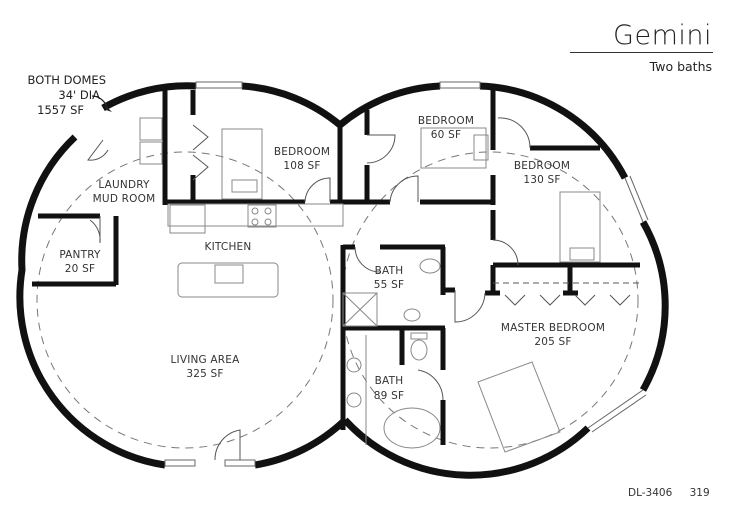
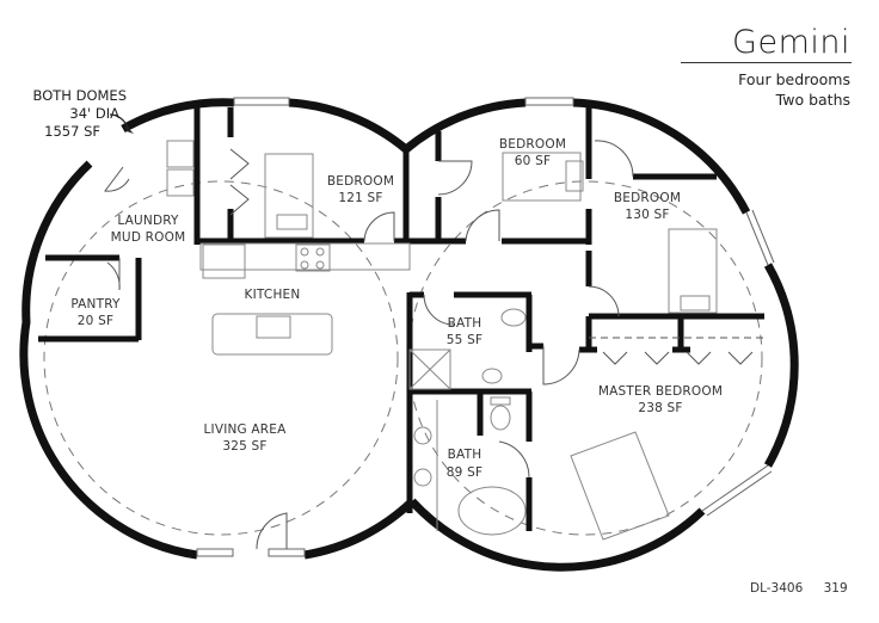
  Gemini
+ Four bedrooms
  Two baths
  BOTH DOMES
  34' DIA
  1557 SF
  LAUNDRY
  MUD ROOM
  PANTRY
  20 SF
  BEDROOM
- 108 SF
+ 121 SF
  KITCHEN
  LIVING AREA
  325 SF
  BEDROOM
  60 SF
  BEDROOM
  130 SF
  BATH
  55 SF
  BATH
  89 SF
  MASTER BEDROOM
- 205 SF
+ 238 SF
  DL-3406 319
